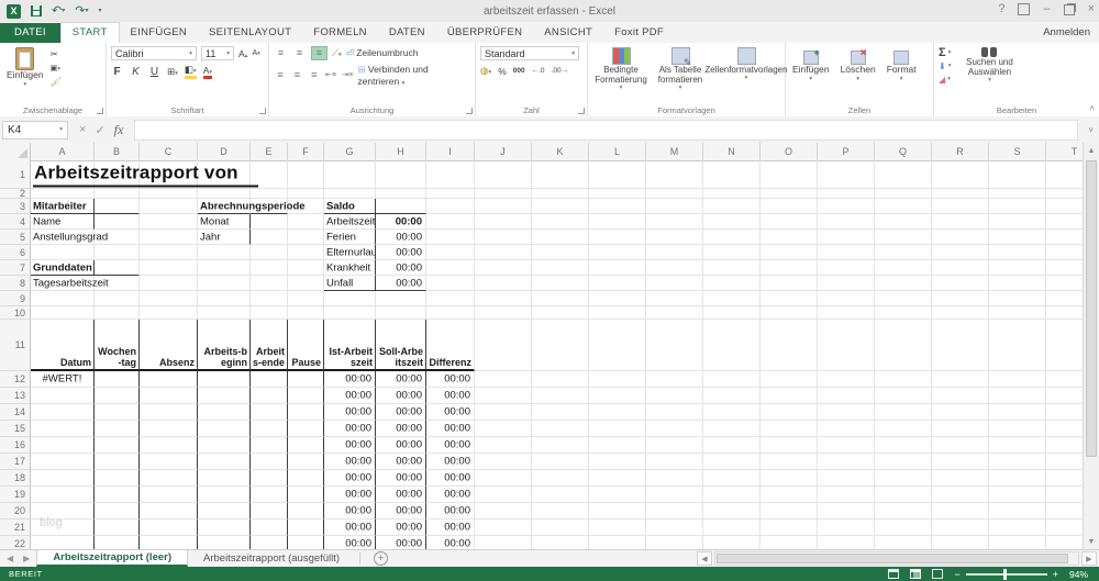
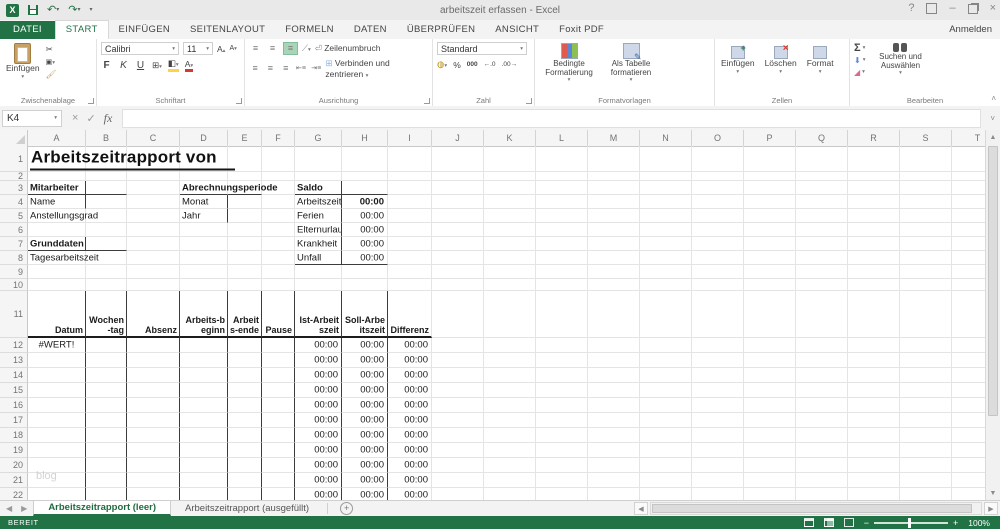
  X
  arbeitszeit erfassen - Excel
  ?
  –
  ×
  DATEI
  START
  EINFÜGEN
  SEITENLAYOUT
  FORMELN
  DATEN
  ÜBERPRÜFEN
  ANSICHT
  Foxit PDF
  Anmelden
  Einfügen
  ✂
  🖌
  Zwischenablage
  Calibri
  11
  F
  K
  U
  Schriftart
  ≡
  ≡
  ≡
  ⏎ Zeilenumbruch
  ≡
  ≡
  ≡
  ⊞ Verbinden und zentrieren
  Ausrichtung
  Standard
  %
  Zahl
  Bedingte Formatierung
  Als Tabelle formatieren
- Zellenformatvorlagen
  Formatvorlagen
  Einfügen
  Löschen
  Format
  Zellen
  Σ
  ⬇
  ◢
  Suchen und Auswählen
  Bearbeiten
  ˄
  K4
  ×
  ✓
  fx
  ˅
  A
  B
  C
  D
  E
  F
  G
  H
  I
  J
  K
  L
  M
  N
  O
  P
  Q
  R
  S
  T
  1
  Arbeitszeitrapport von
  2
  3
  Mitarbeiter
  Abrechnungsperiode
  Saldo
  4
  Name
  Monat
  Arbeitszeit
  00:00
  5
  Anstellungsgrad
  Jahr
  Ferien
  00:00
  6
  Elternurlau
  00:00
  7
  Grunddaten
  Krankheit
  00:00
  8
  Tagesarbeitszeit
  Unfall
  00:00
  9
  10
  11
  Datum
  Wochen-tag
  Absenz
  Arbeits-beginn
  Arbeits-ende
  Pause
  Ist-Arbeitszeit
  Soll-Arbeitszeit
  Differenz
  12
  #WERT!
  00:00
  00:00
  00:00
  13
  00:00
  00:00
  00:00
  14
  00:00
  00:00
  00:00
  15
  00:00
  00:00
  00:00
  16
  00:00
  00:00
  00:00
  17
  00:00
  00:00
  00:00
  18
  00:00
  00:00
  00:00
  19
  00:00
  00:00
  00:00
  20
  00:00
  00:00
  00:00
  21
  00:00
  00:00
  00:00
  22
  00:00
  00:00
  00:00
  blog
  ◀
  ▶
  Arbeitszeitrapport (leer)
  Arbeitszeitrapport (ausgefüllt)
  +
  BEREIT
  −
  +
- 94%
+ 100%
